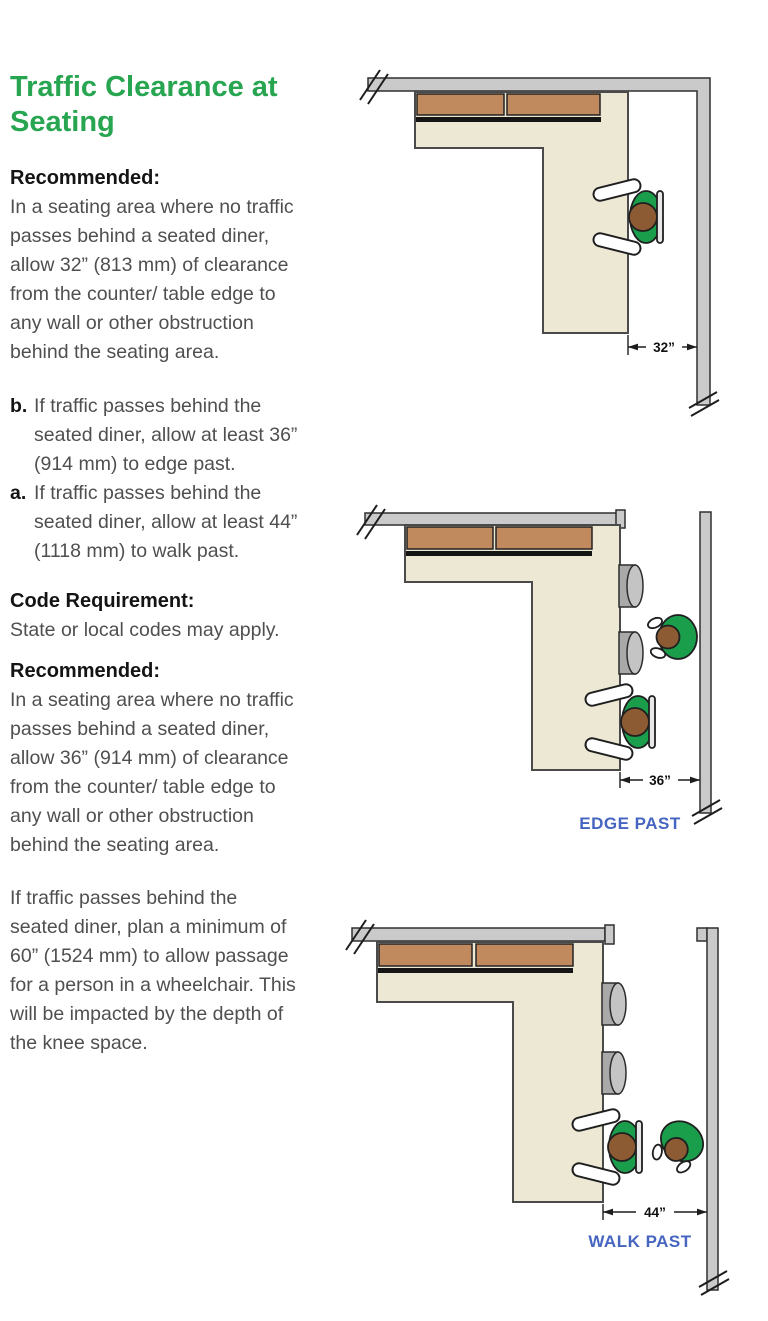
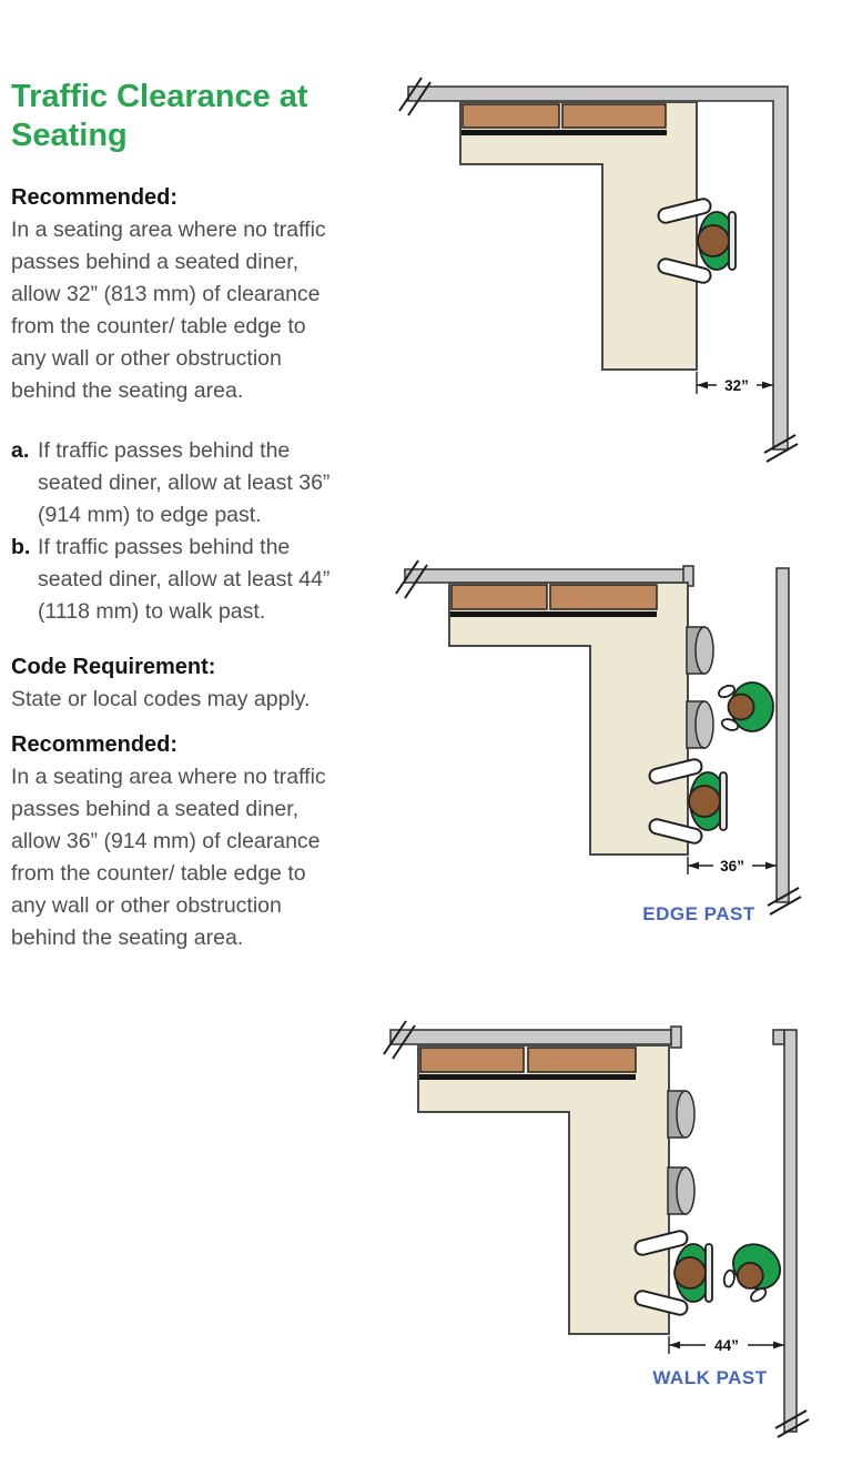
  Traffic Clearance at Seating
  Recommended:
  In a seating area where no traffic passes behind a seated diner, allow 32” (813 mm) of clearance from the counter/ table edge to any wall or other obstruction behind the seating area.
- b.
+ a.
  If traffic passes behind the seated diner, allow at least 36” (914 mm) to edge past.
- a.
+ b.
  If traffic passes behind the seated diner, allow at least 44” (1118 mm) to walk past.
  Code Requirement:
  State or local codes may apply.
  Recommended:
  In a seating area where no traffic passes behind a seated diner, allow 36” (914 mm) of clearance from the counter/ table edge to any wall or other obstruction behind the seating area.
- If traffic passes behind the seated diner, plan a minimum of 60” (1524 mm) to allow passage for a person in a wheelchair. This will be impacted by the depth of the knee space.
  32”
  36”
  EDGE PAST
  44”
  WALK PAST
